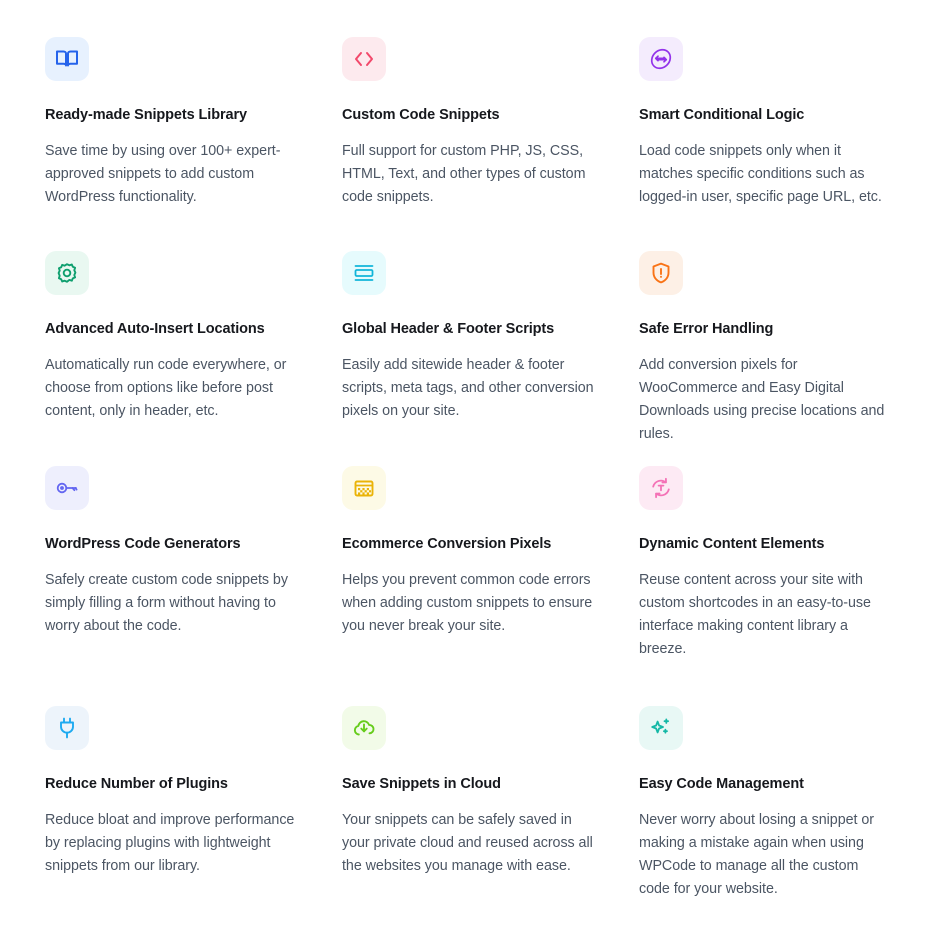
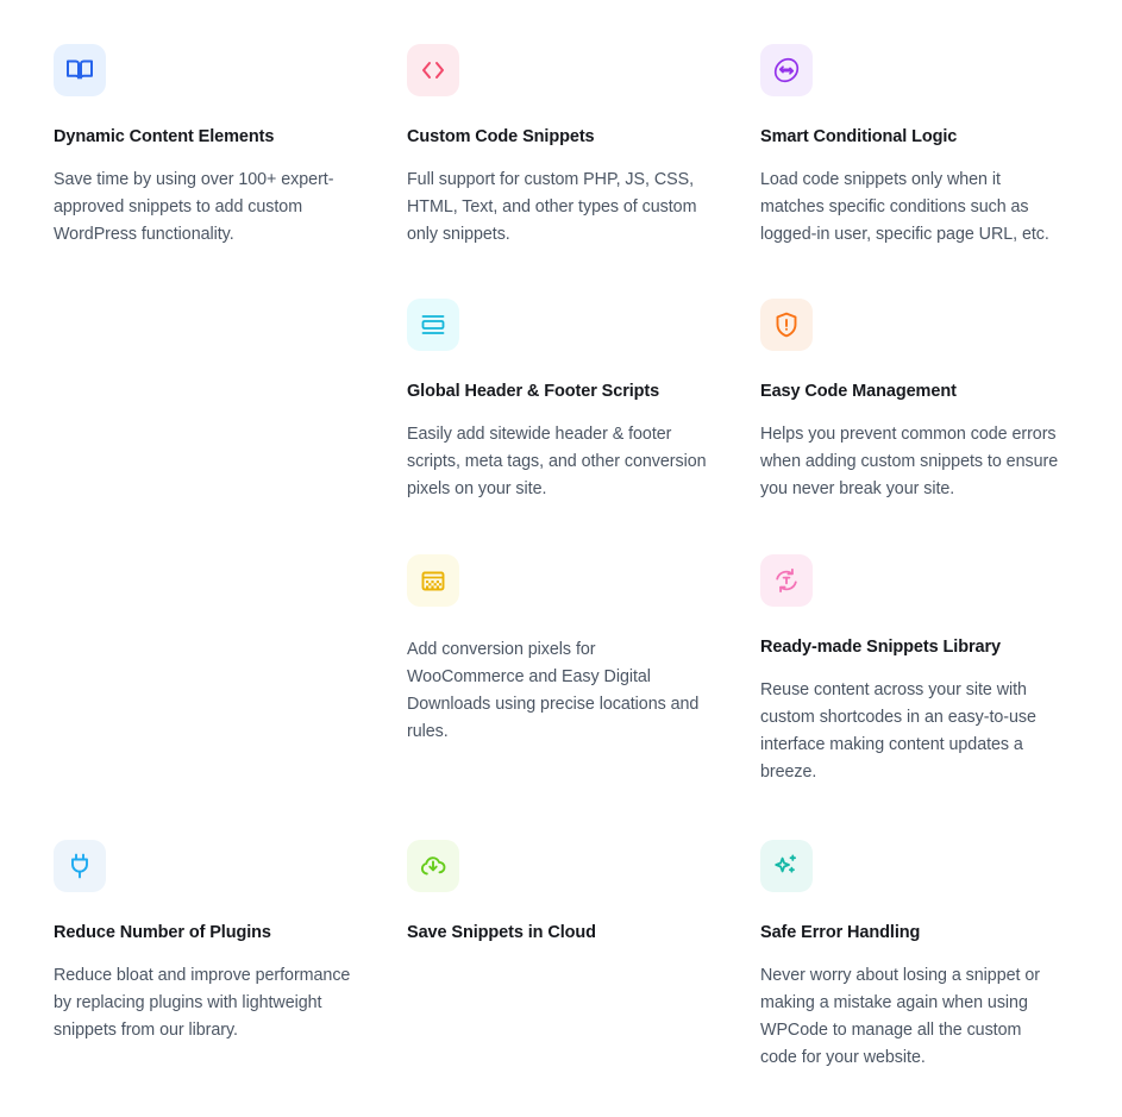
- Ready-made Snippets Library
+ Dynamic Content Elements
  Save time by using over 100+ expert-approved snippets to add custom WordPress functionality.
  Custom Code Snippets
- Full support for custom PHP, JS, CSS, HTML, Text, and other types of custom code snippets.
+ Full support for custom PHP, JS, CSS, HTML, Text, and other types of custom only snippets.
  Smart Conditional Logic
  Load code snippets only when it matches specific conditions such as logged-in user, specific page URL, etc.
- Advanced Auto-Insert Locations
- Automatically run code everywhere, or choose from options like before post content, only in header, etc.
  Global Header & Footer Scripts
  Easily add sitewide header & footer scripts, meta tags, and other conversion pixels on your site.
- Safe Error Handling
+ Easy Code Management
- Add conversion pixels for WooCommerce and Easy Digital Downloads using precise locations and rules.
+ Helps you prevent common code errors when adding custom snippets to ensure you never break your site.
- WordPress Code Generators
- Safely create custom code snippets by simply filling a form without having to worry about the code.
- Ecommerce Conversion Pixels
- Helps you prevent common code errors when adding custom snippets to ensure you never break your site.
+ Add conversion pixels for WooCommerce and Easy Digital Downloads using precise locations and rules.
- Dynamic Content Elements
+ Ready-made Snippets Library
- Reuse content across your site with custom shortcodes in an easy-to-use interface making content library a breeze.
+ Reuse content across your site with custom shortcodes in an easy-to-use interface making content updates a breeze.
  Reduce Number of Plugins
  Reduce bloat and improve performance by replacing plugins with lightweight snippets from our library.
  Save Snippets in Cloud
- Your snippets can be safely saved in your private cloud and reused across all the websites you manage with ease.
- Easy Code Management
+ Safe Error Handling
  Never worry about losing a snippet or making a mistake again when using WPCode to manage all the custom code for your website.
